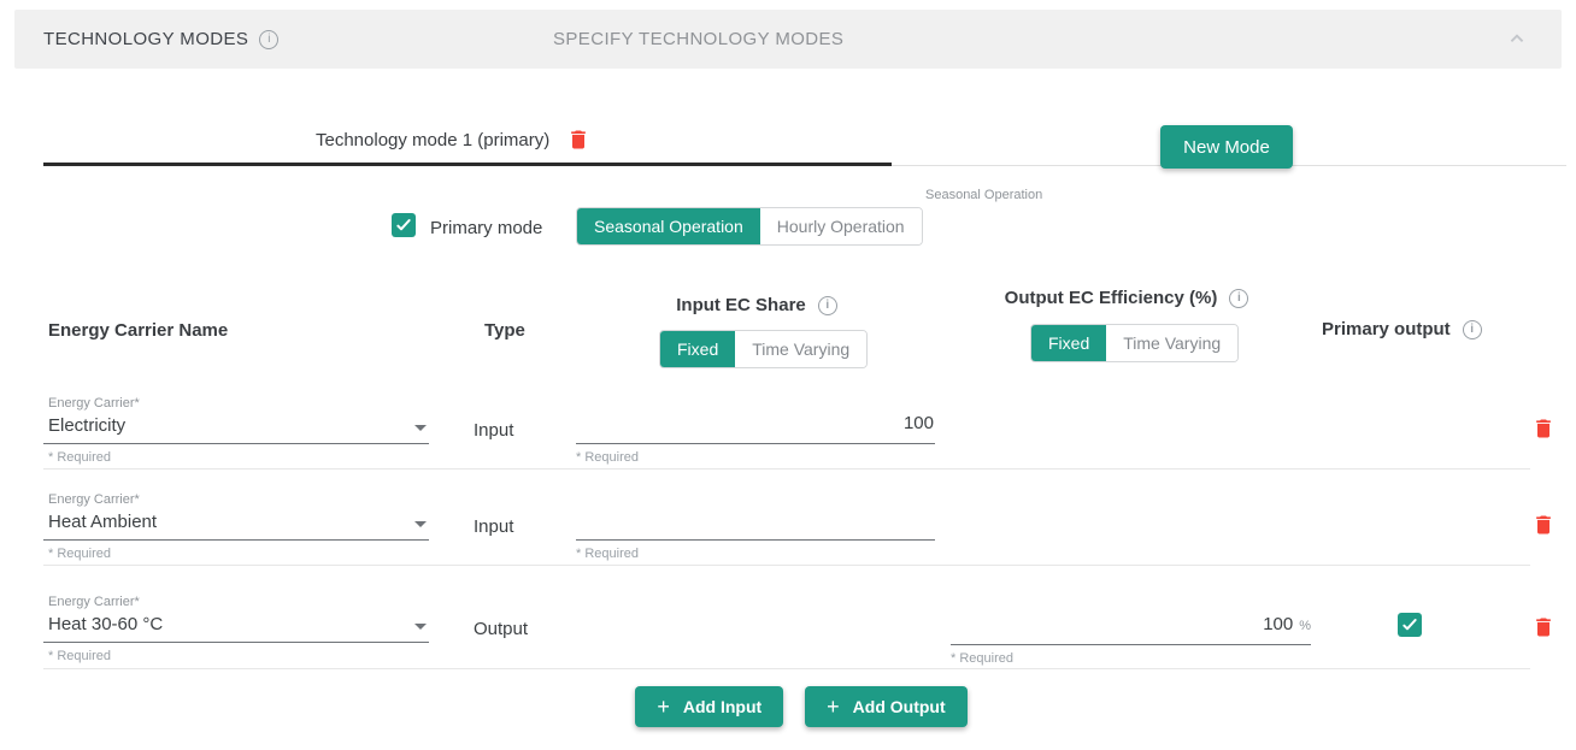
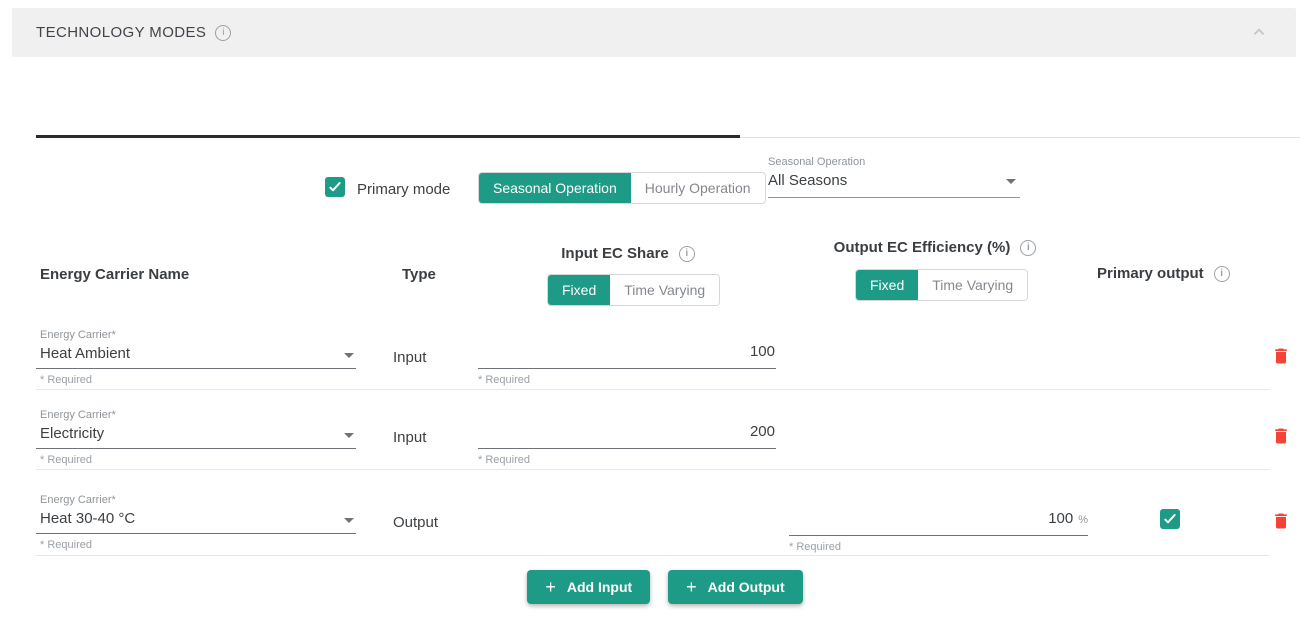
  TECHNOLOGY MODES
  i
- SPECIFY TECHNOLOGY MODES
- Technology mode 1 (primary)
- New Mode
  Primary mode
  Seasonal Operation
  Hourly Operation
  Seasonal Operation
+ All Seasons
  Energy Carrier Name
  Type
  Input EC Share
  i
  Fixed
  Time Varying
  Output EC Efficiency (%)
  i
  Fixed
  Time Varying
  Primary output
  i
  Energy Carrier*
- Electricity
+ Heat Ambient
  * Required
  Input
  100
  * Required
  Energy Carrier*
- Heat Ambient
+ Electricity
  * Required
  Input
+ 200
  * Required
  Energy Carrier*
- Heat 30-60 °C
+ Heat 30-40 °C
  * Required
  Output
  100
  %
  * Required
  +
  Add Input
  +
  Add Output
